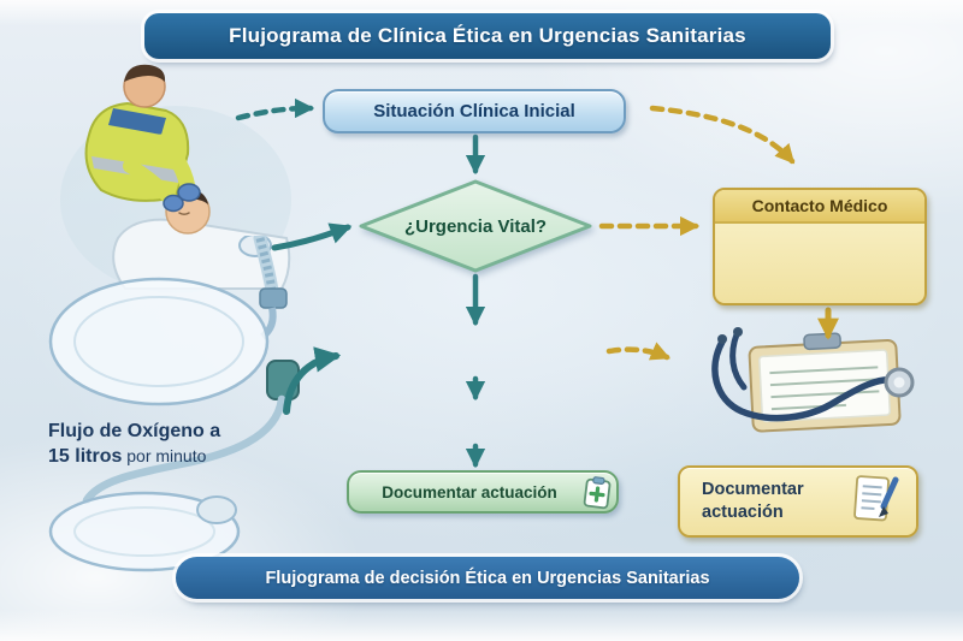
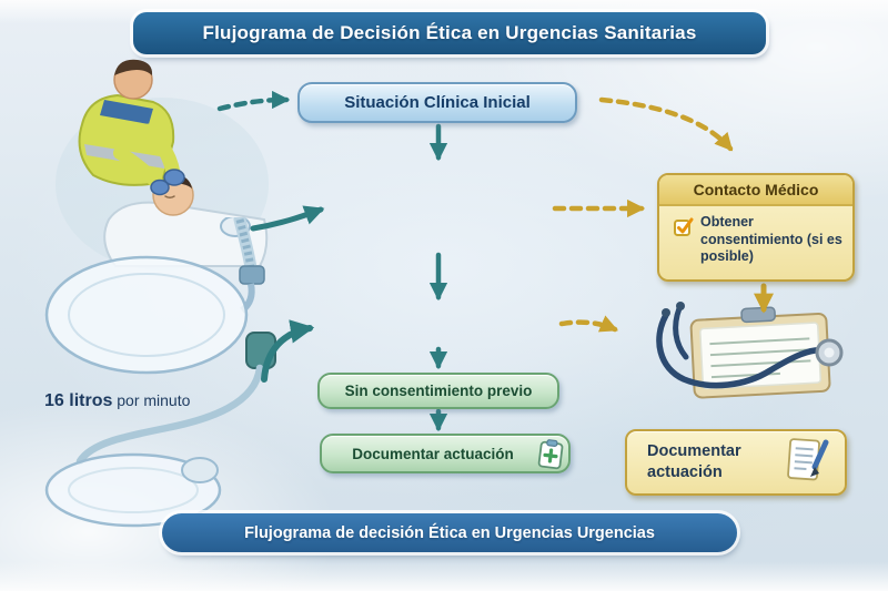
- Flujograma de Clínica Ética en Urgencias Sanitarias
+ Flujograma de Decisión Ética en Urgencias Sanitarias
  Situación Clínica Inicial
- ¿Urgencia Vital?
  Contacto Médico
+ Obtener consentimiento (si es posible)
+ Sin consentimiento previo
  Documentar actuación
  Documentar actuación
- Flujo de Oxígeno a
- 15 litros por minuto
+ 16 litros por minuto
- Flujograma de decisión Ética en Urgencias Sanitarias
+ Flujograma de decisión Ética en Urgencias Urgencias
